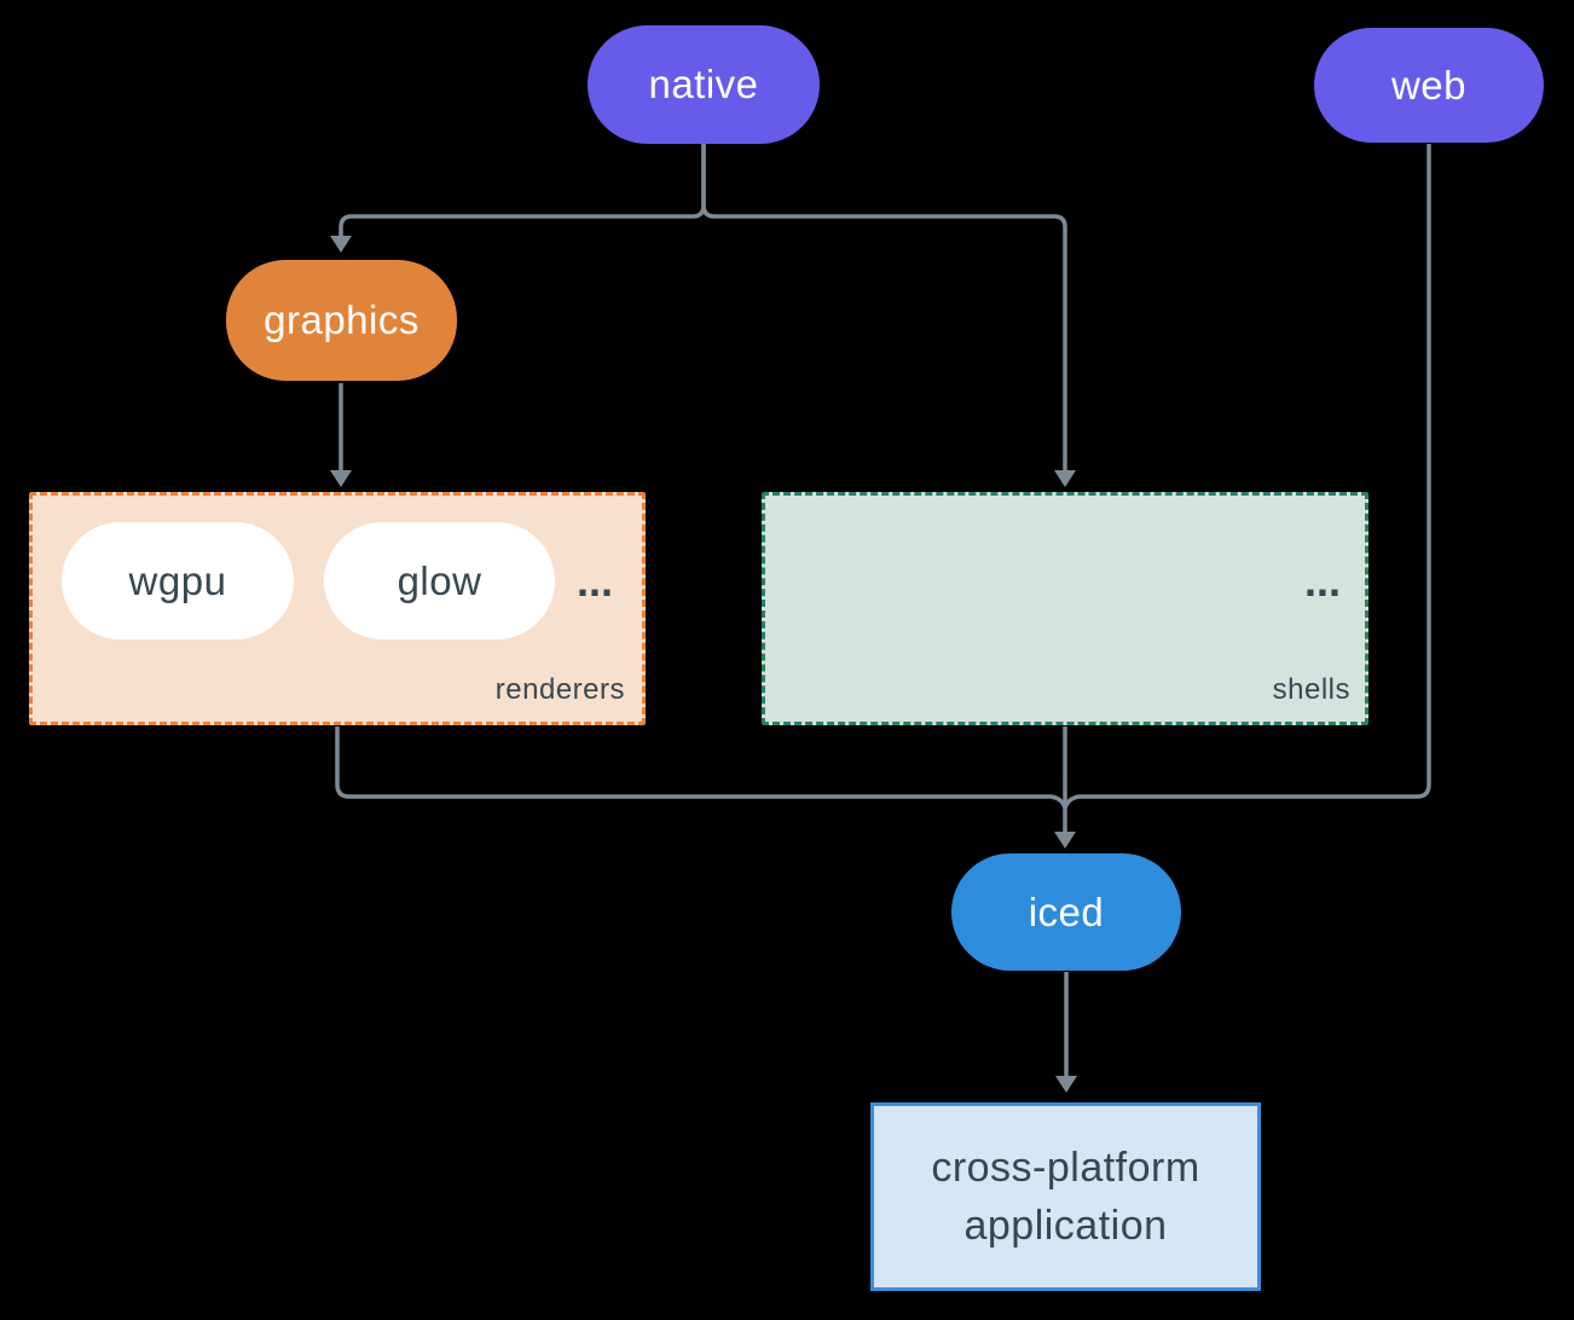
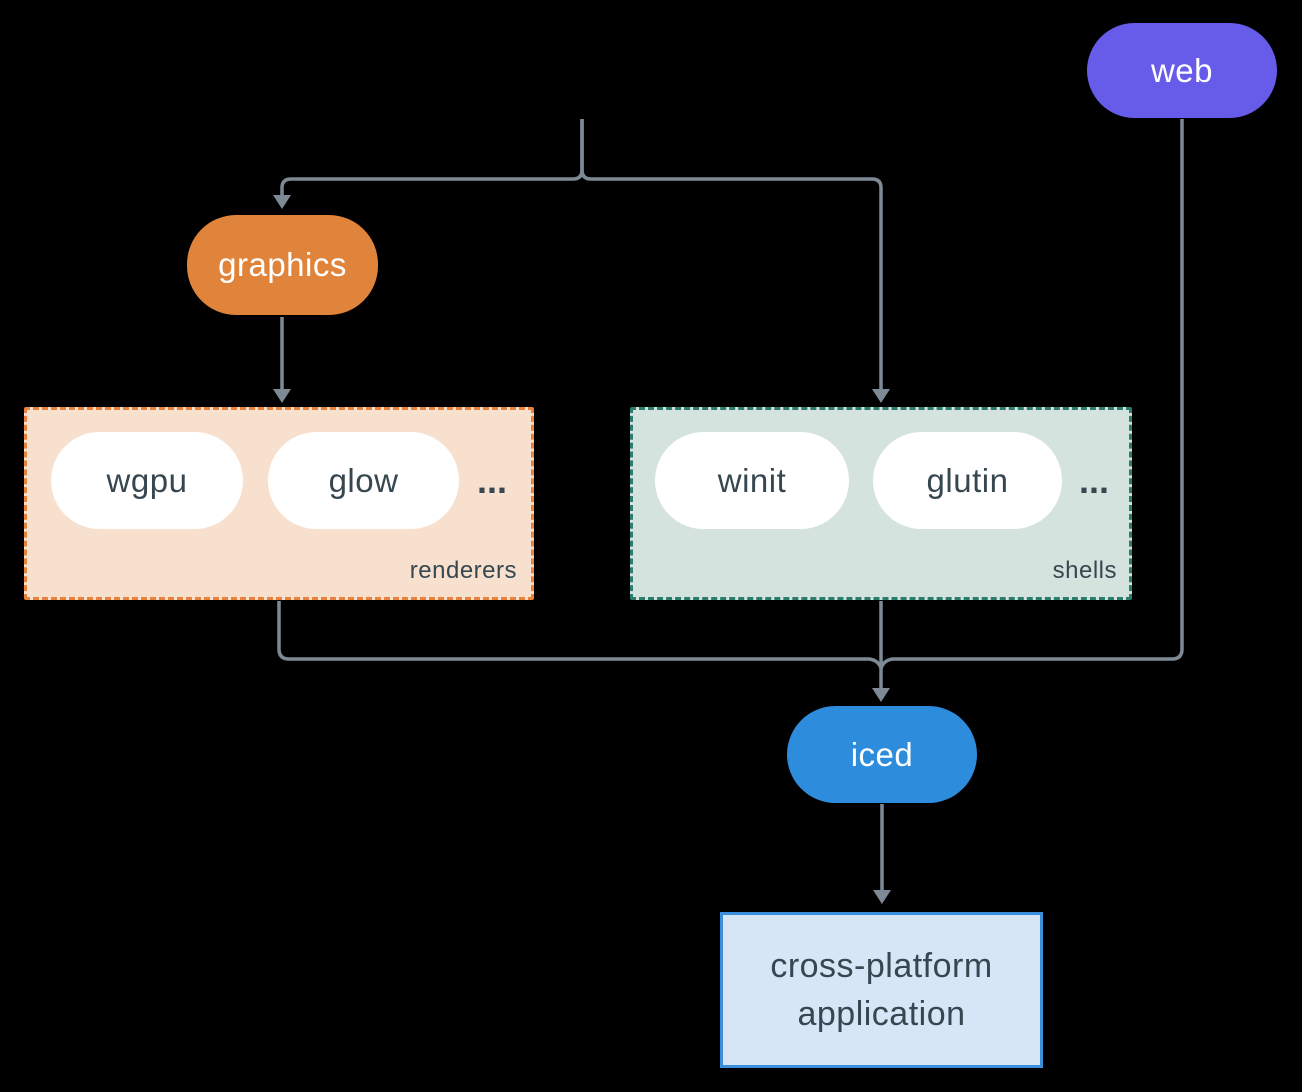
- native
  web
  graphics
  wgpu
  glow
  ...
  renderers
+ winit
+ glutin
  ...
  shells
  iced
  cross-platform application
